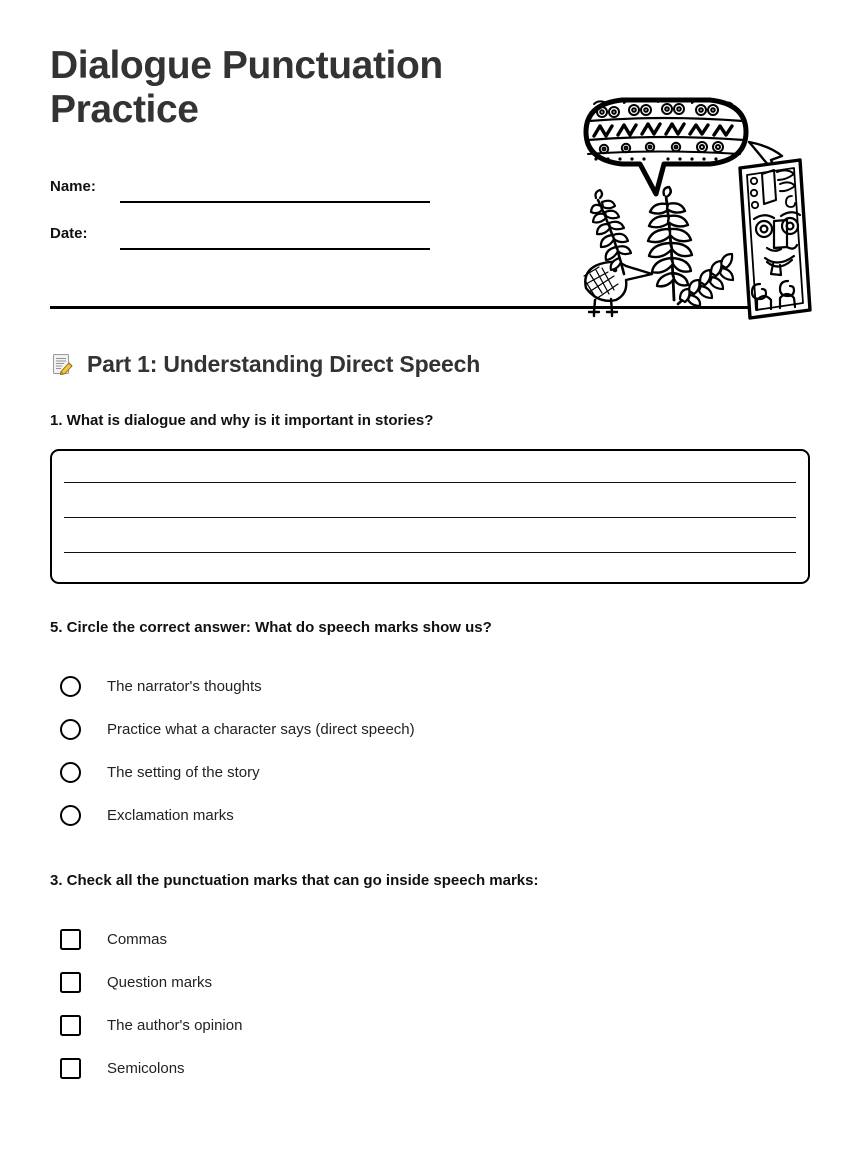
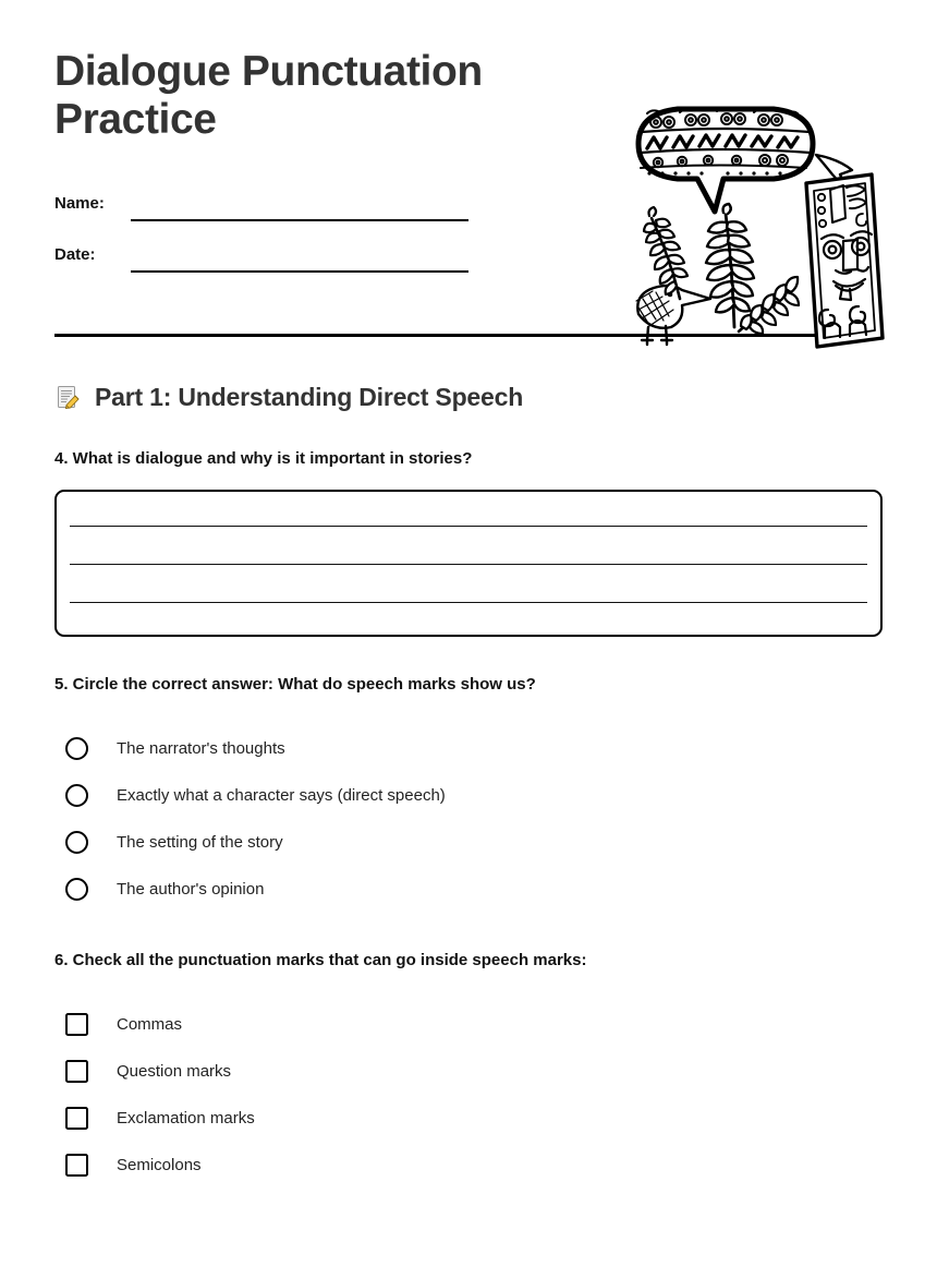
  Dialogue Punctuation Practice
  Name:
  Date:
  Part 1: Understanding Direct Speech
- 1. What is dialogue and why is it important in stories?
+ 4. What is dialogue and why is it important in stories?
  5. Circle the correct answer: What do speech marks show us?
  The narrator's thoughts
- Practice what a character says (direct speech)
+ Exactly what a character says (direct speech)
  The setting of the story
- Exclamation marks
+ The author's opinion
- 3. Check all the punctuation marks that can go inside speech marks:
+ 6. Check all the punctuation marks that can go inside speech marks:
  Commas
  Question marks
- The author's opinion
+ Exclamation marks
  Semicolons
